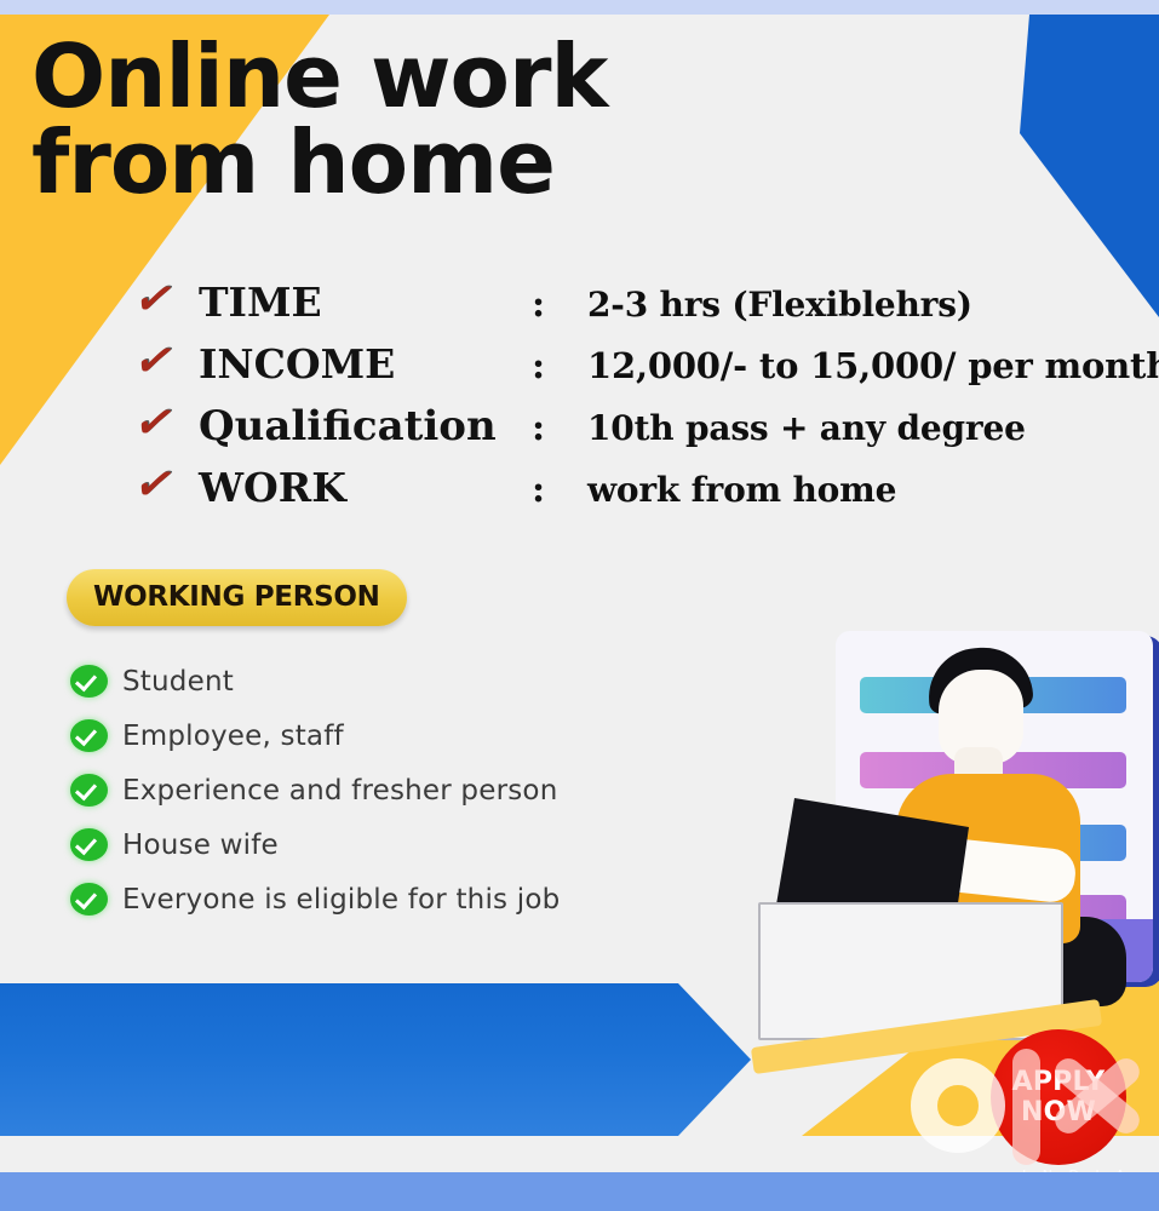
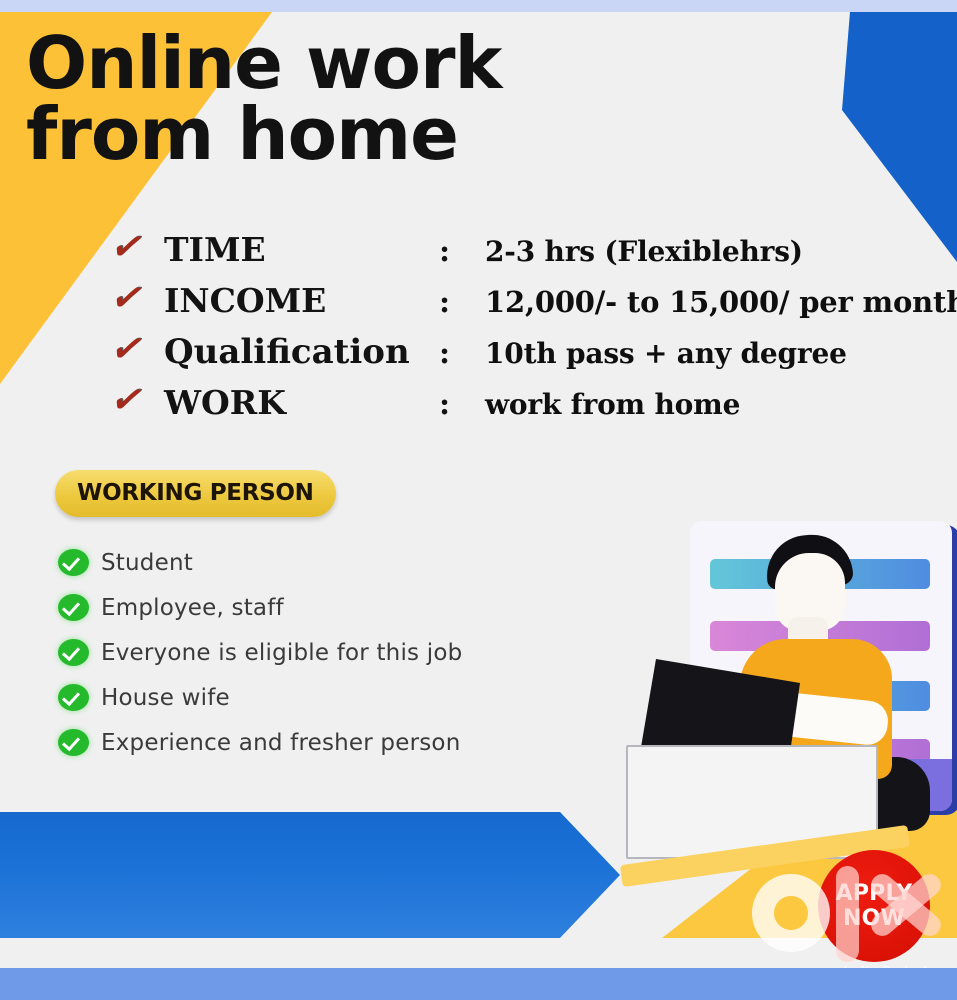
  Online work
  from home
  TIME
  :
  2-3 hrs (Flexiblehrs)
  INCOME
  :
  12,000/- to 15,000/ per mont
  Qualification
  :
  10th pass + any degree
  WORK
  :
  work from home
  WORKING PERSON
  Student
  Employee, staff
- Experience and fresher person
+ Everyone is eligible for this job
  House wife
- Everyone is eligible for this job
+ Experience and fresher person
  APPLY
  NOW
